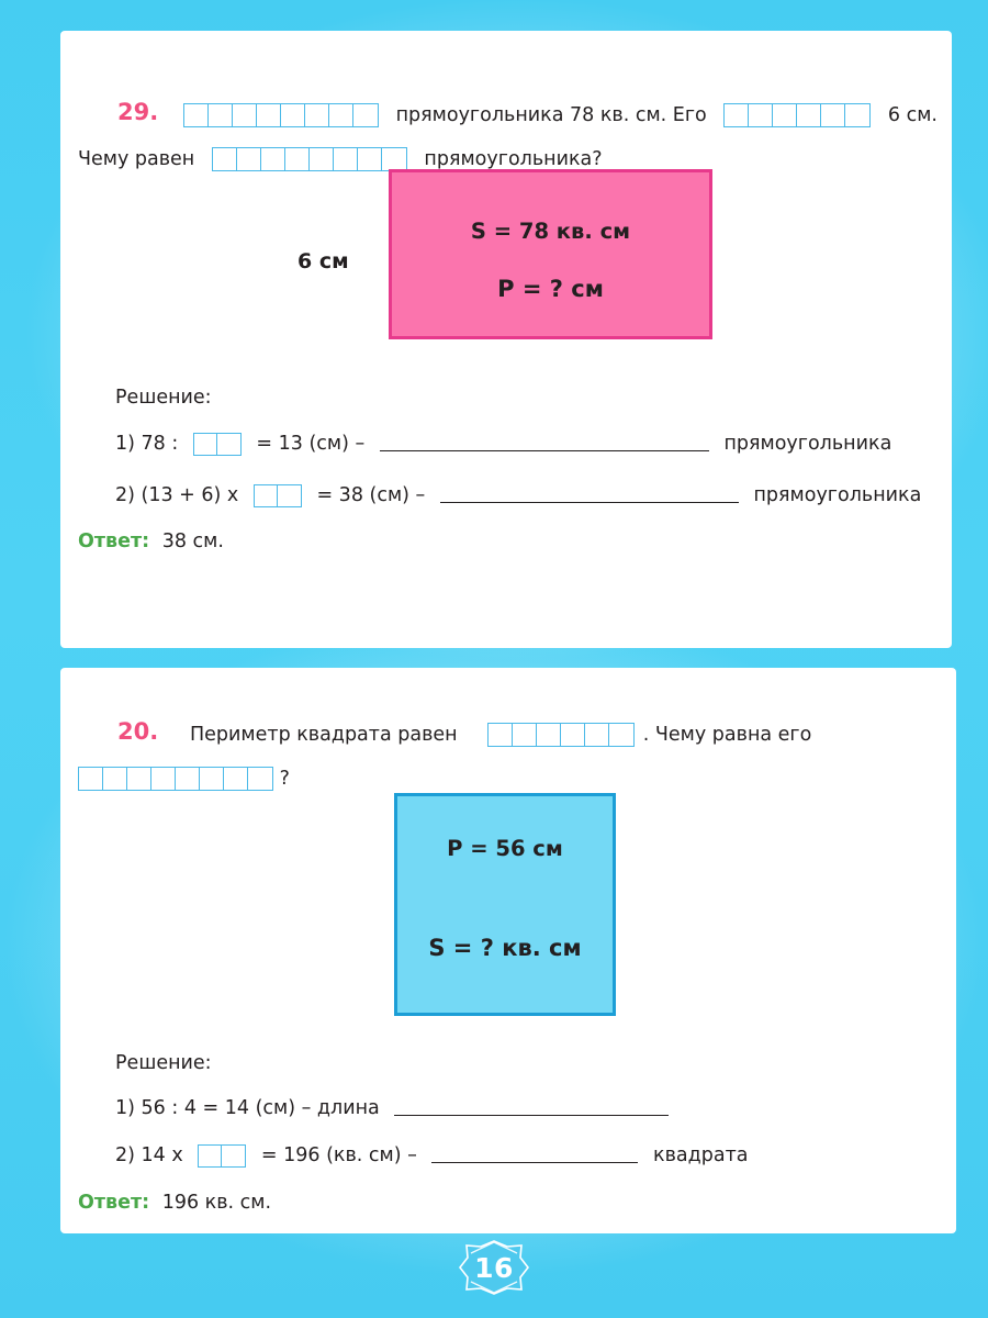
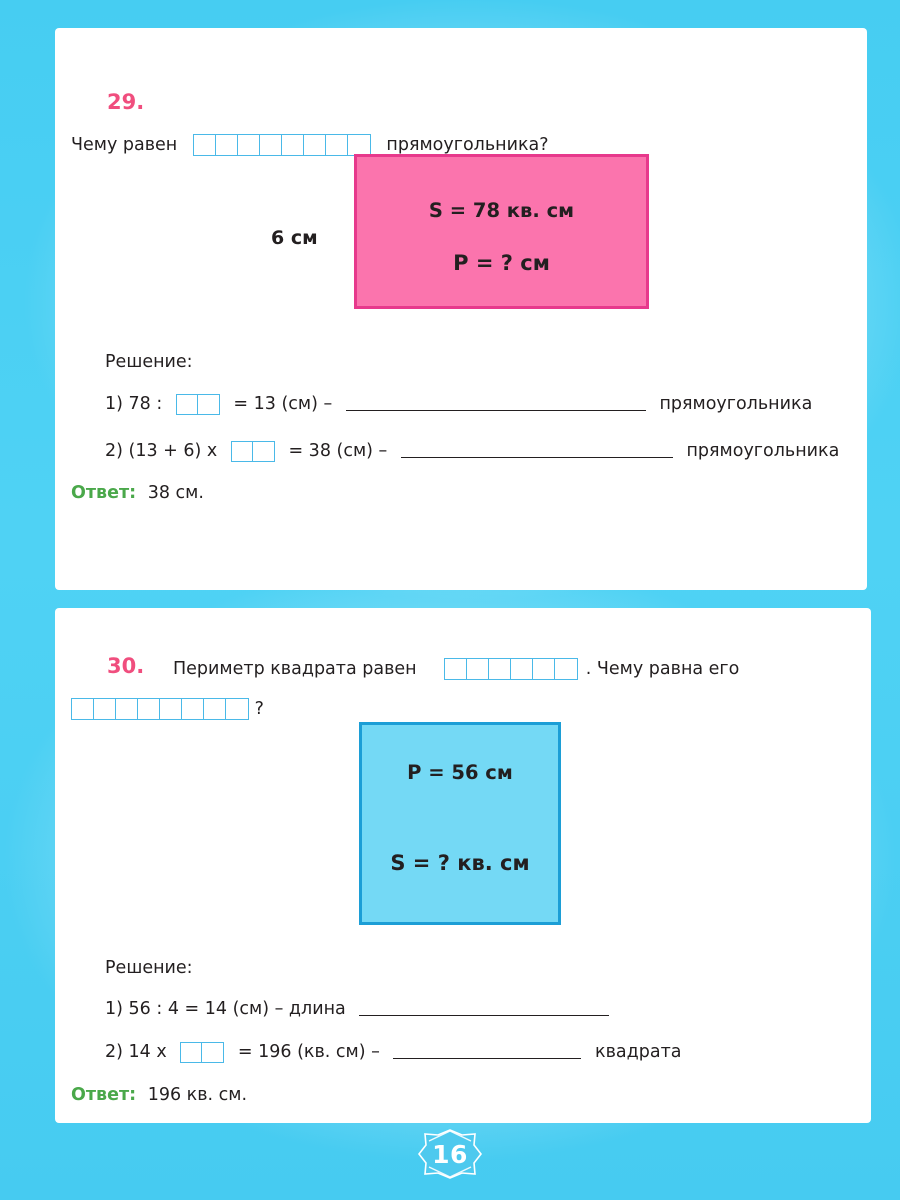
  29.
- прямоугольника 78 кв. см. Его 6 см.
  Чему равен прямоугольника?
  6 см
  S = 78 кв. см
  P = ? см
  Решение:
  1) 78 : = 13 (см) – прямоугольника
  2) (13 + 6) x = 38 (см) – прямоугольника
  Ответ: 38 см.
- 20.
+ 30.
  Периметр квадрата равен . Чему равна его
  ?
  P = 56 см
  S = ? кв. см
  Решение:
  1) 56 : 4 = 14 (см) – длина
  2) 14 x = 196 (кв. см) – квадрата
  Ответ: 196 кв. см.
  16
